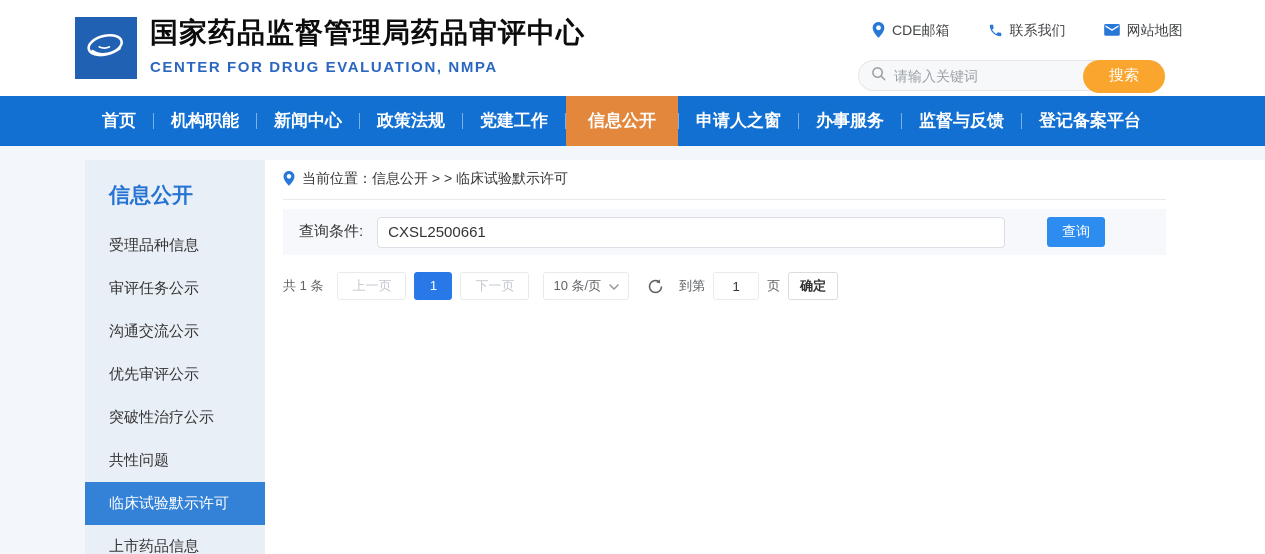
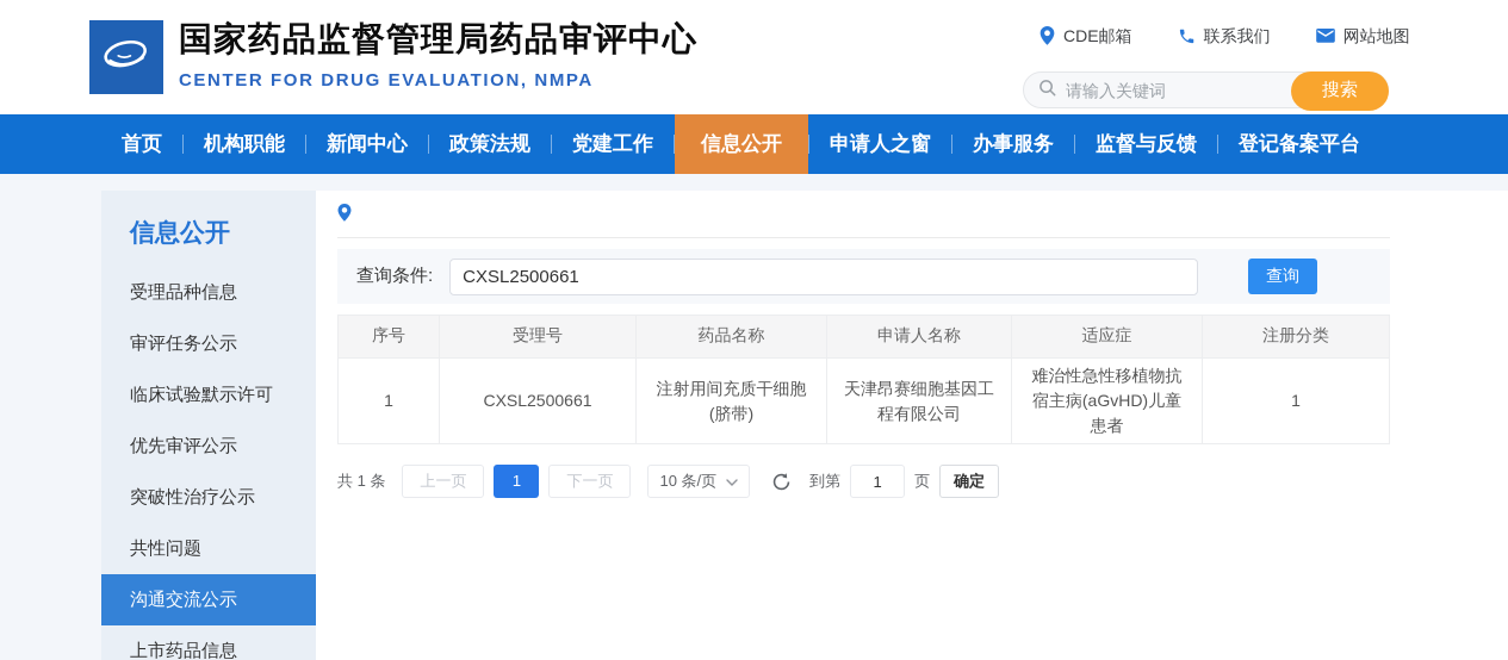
  国家药品监督管理局药品审评中心
  CENTER FOR DRUG EVALUATION, NMPA
  CDE邮箱
  联系我们
  网站地图
  请输入关键词
  搜索
  首页
  机构职能
  新闻中心
  政策法规
  党建工作
  信息公开
  申请人之窗
  办事服务
  监督与反馈
  登记备案平台
  信息公开
  受理品种信息
  审评任务公示
- 沟通交流公示
+ 临床试验默示许可
  优先审评公示
  突破性治疗公示
  共性问题
- 临床试验默示许可
+ 沟通交流公示
  上市药品信息
- 当前位置：信息公开 > > 临床试验默示许可
  查询条件:
  CXSL2500661
  查询
+ 序号	受理号	药品名称	申请人名称	适应症	注册分类
+ 1	CXSL2500661	注射用间充质干细胞(脐带)	天津昂赛细胞基因工程有限公司	难治性急性移植物抗宿主病(aGvHD)儿童患者	1
  共 1 条
  上一页
  1
  下一页
  10 条/页
  到第
  1
  页
  确定
